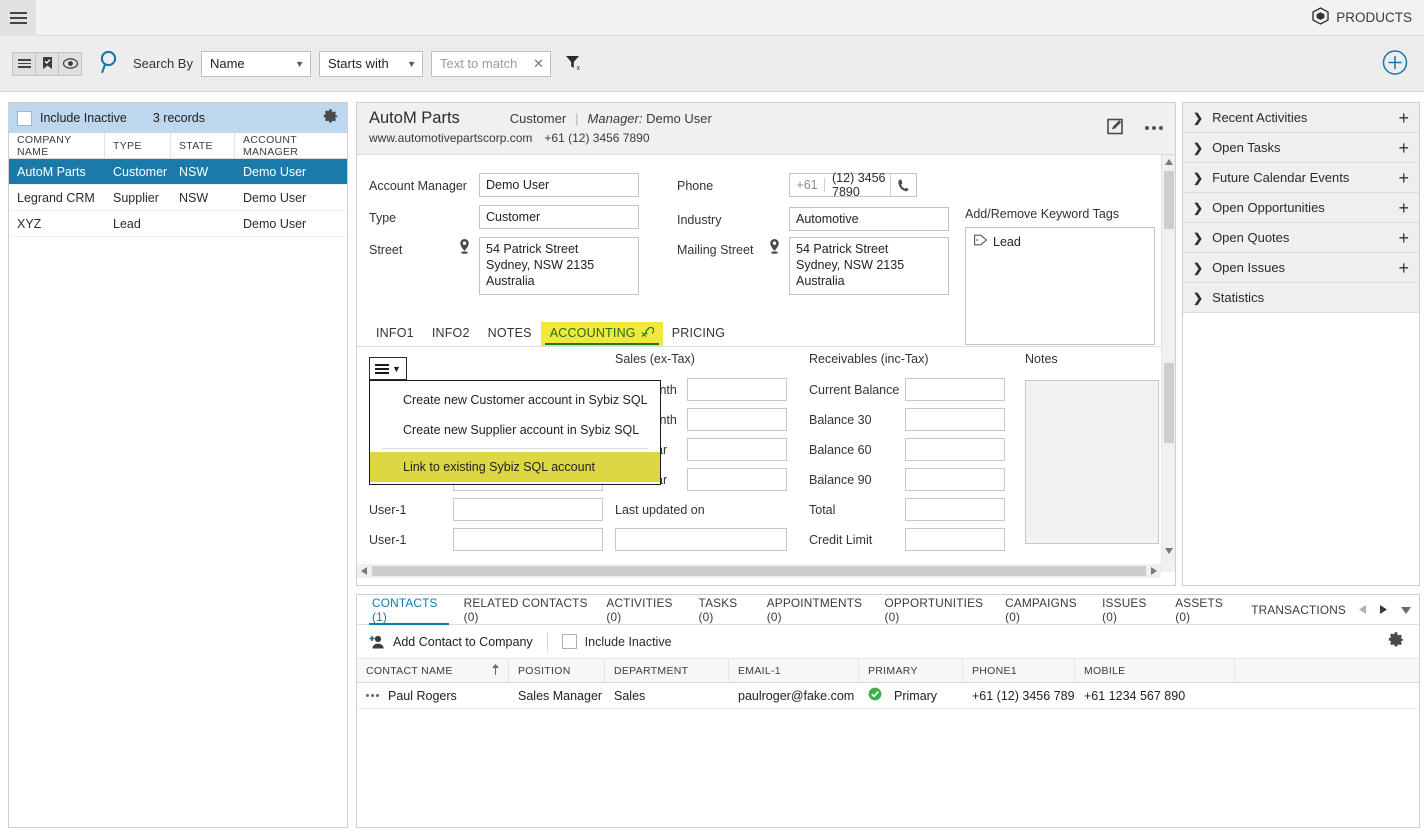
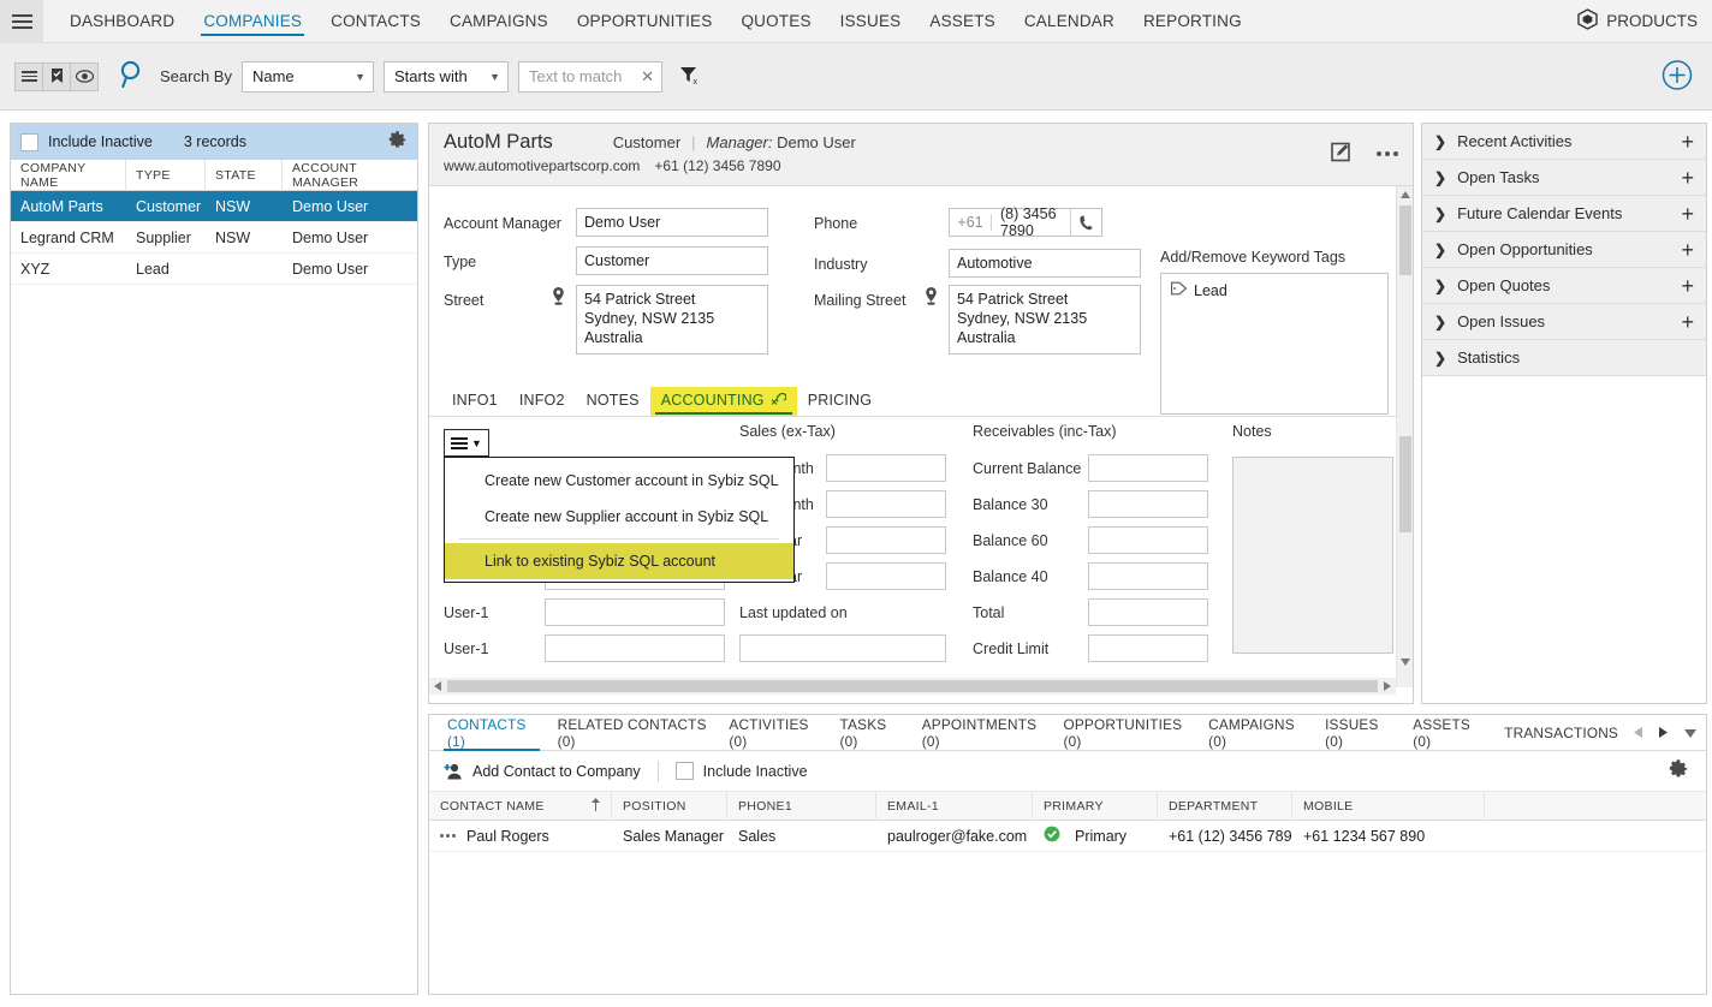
+ DASHBOARD
+ COMPANIES
+ CONTACTS
+ CAMPAIGNS
+ OPPORTUNITIES
+ QUOTES
+ ISSUES
+ ASSETS
+ CALENDAR
+ REPORTING
  PRODUCTS
  Search By
  Name
  ▼
  Starts with
  ▼
  Text to match
  ✕
  Include Inactive
  3 records
  COMPANY NAME
  TYPE
  STATE
  ACCOUNT MANAGER
  AutoM Parts
  Customer
  NSW
  Demo User
  Legrand CRM
  Supplier
  NSW
  Demo User
  XYZ
  Lead
  Demo User
  AutoM Parts
  Customer
  |
  Manager: Demo User
  www.automotivepartscorp.com
  +61 (12) 3456 7890
  Account Manager
  Demo User
  Type
  Customer
  Street
  54 Patrick Street
  Sydney, NSW 2135
  Australia
  Phone
  +61
- (12) 3456 7890
+ (8) 3456 7890
  Industry
  Automotive
  Mailing Street
  54 Patrick Street
  Sydney, NSW 2135
  Australia
  Add/Remove Keyword Tags
  Lead
  INFO1
  INFO2
  NOTES
  ACCOUNTING
  PRICING
  ▼
  User-1
  User-1
  Sales (ex-Tax)
  Last updated on
  Receivables (inc-Tax)
  Current Balance
  Balance 30
  Balance 60
- Balance 90
+ Balance 40
  Total
  Credit Limit
  Notes
  Create new Customer account in Sybiz SQL
  Create new Supplier account in Sybiz SQL
  Link to existing Sybiz SQL account
  CONTACTS (1)
  RELATED CONTACTS (0)
  ACTIVITIES (0)
  TASKS (0)
  APPOINTMENTS (0)
  OPPORTUNITIES (0)
  CAMPAIGNS (0)
  ISSUES (0)
  ASSETS (0)
  TRANSACTIONS
  Add Contact to Company
  Include Inactive
  CONTACT NAME
  POSITION
- DEPARTMENT
+ PHONE1
  EMAIL-1
  PRIMARY
- PHONE1
+ DEPARTMENT
  MOBILE
  Paul Rogers
  Sales Manager
  Sales
  paulroger@fake.com
  Primary
  +61 (12) 3456 789
  +61 1234 567 890
  ❯
  Recent Activities
  +
  ❯
  Open Tasks
  +
  ❯
  Future Calendar Events
  +
  ❯
  Open Opportunities
  +
  ❯
  Open Quotes
  +
  ❯
  Open Issues
  +
  ❯
  Statistics
